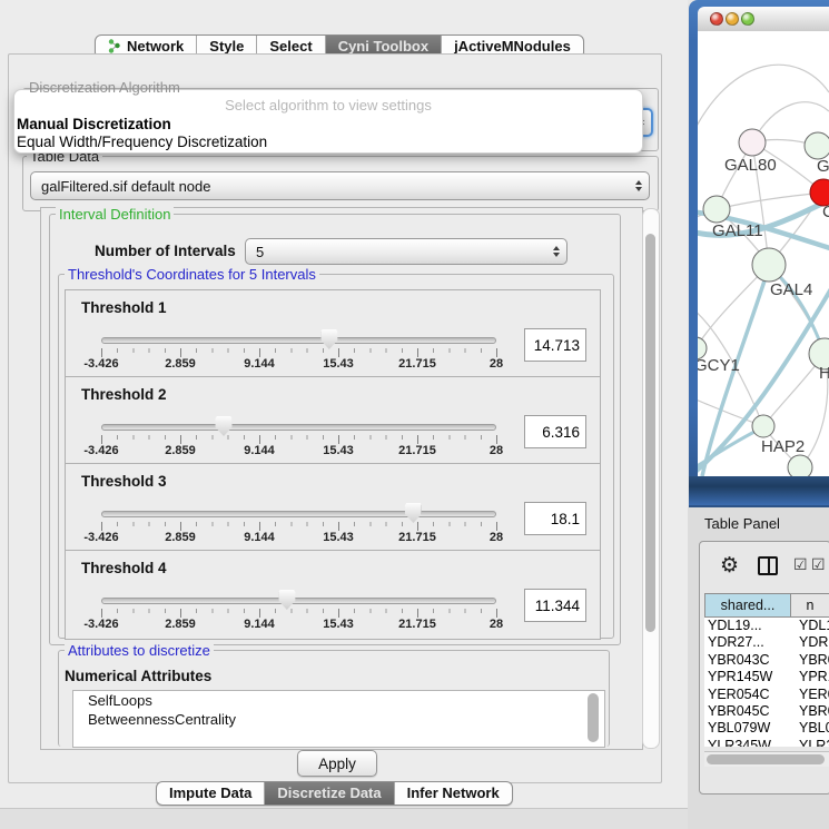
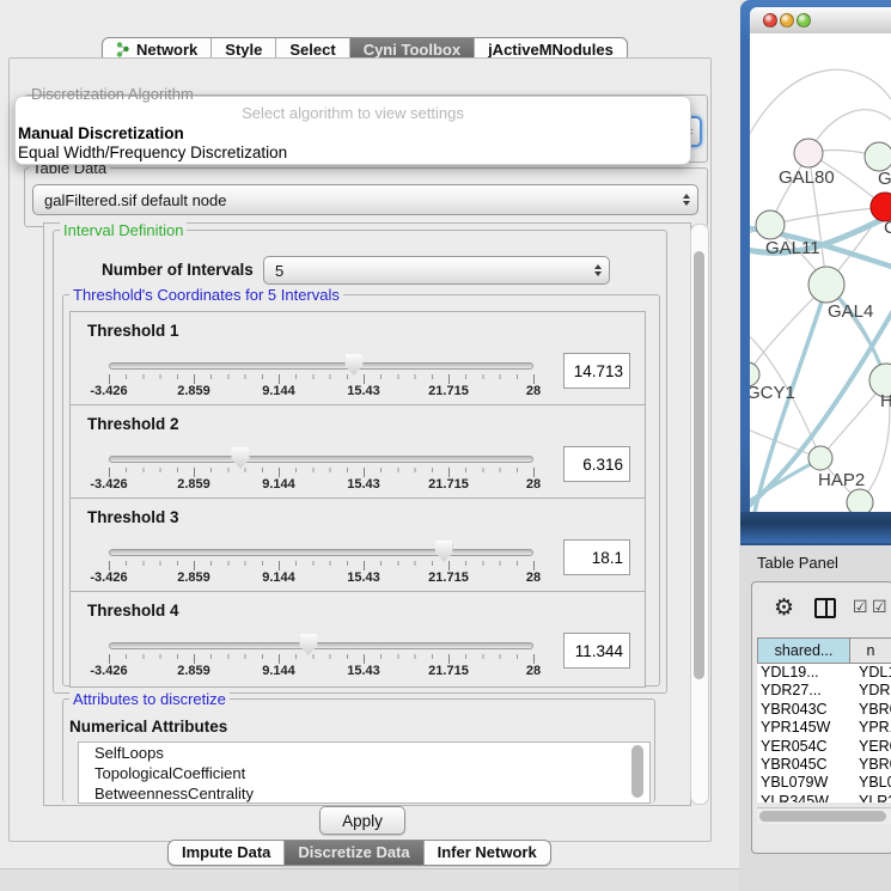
  Network
  Style
  Select
  Cyni Toolbox
  jActiveMNodules
  Discretization Algorithm
  Select algorithm to view settings
  Manual Discretization
  Equal Width/Frequency Discretization
  Table Data
  galFiltered.sif default node
  Interval Definition
  Number of Intervals
  5
  Threshold's Coordinates for 5 Intervals
  Threshold 1
  -3.426
  2.859
  9.144
  15.43
  21.715
  28
  14.713
  Threshold 2
  -3.426
  2.859
  9.144
  15.43
  21.715
  28
  6.316
  Threshold 3
  -3.426
  2.859
  9.144
  15.43
  21.715
  28
  18.1
  Threshold 4
  -3.426
  2.859
  9.144
  15.43
  21.715
  28
  11.344
  Attributes to discretize
  Numerical Attributes
  SelfLoops
+ TopologicalCoefficient
  BetweennessCentrality
  Apply
  Impute Data
  Discretize Data
  Infer Network
  GAL80
  C
  GAL11
  GAL4
  GCY1
  H
  HAP2
  Table Panel
  ⚙
  ☑
  ☑
  shared...
  n
  YDL19...
  YDL
  YDR27...
  YDR
  YBR043C
  YBR
  YPR145W
  YPR
  YER054C
  YER
  YBR045C
  YBR
  YBL079W
  YBL
  YLR345W
  YLR
